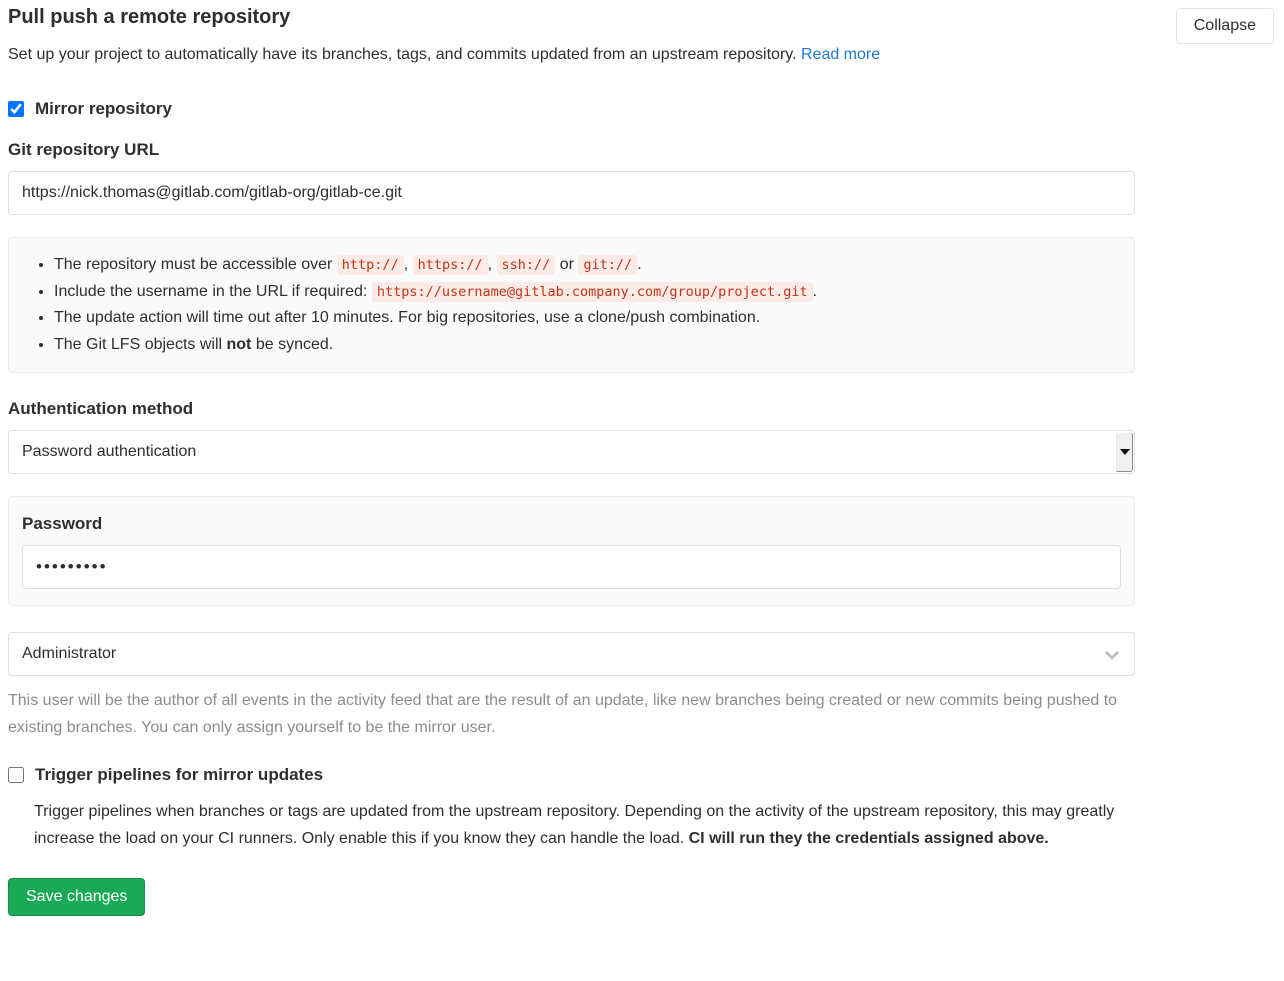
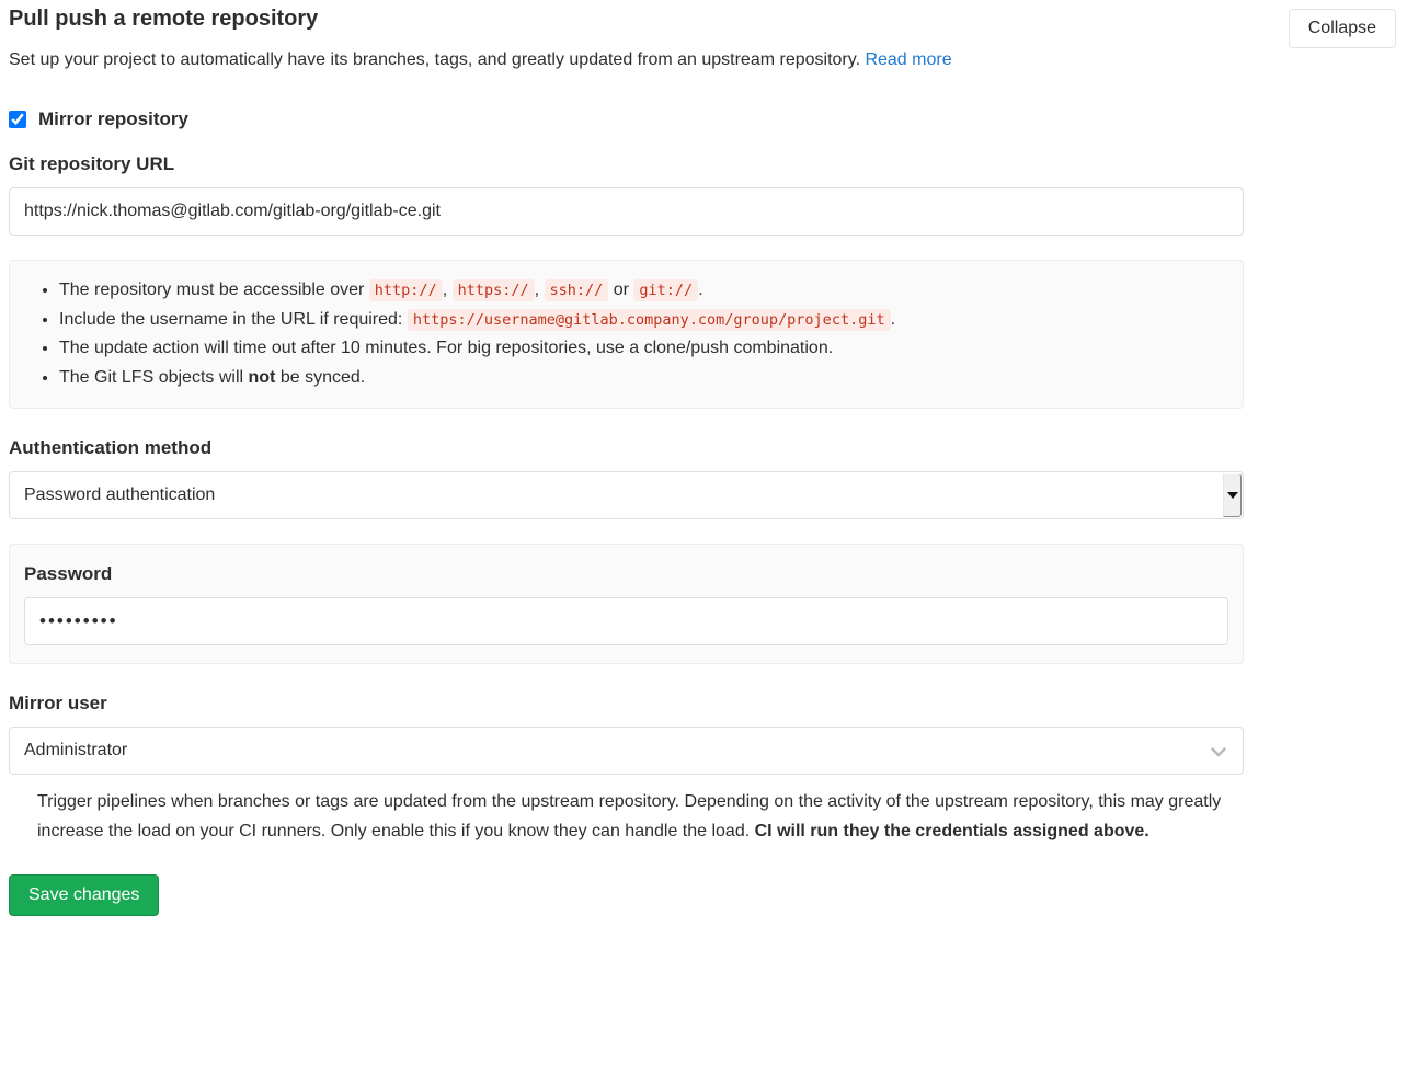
  Collapse
  Pull push a remote repository
- Set up your project to automatically have its branches, tags, and commits updated from an upstream repository. Read more
+ Set up your project to automatically have its branches, tags, and greatly updated from an upstream repository. Read more
  Mirror repository
  Git repository URL
  https://nick.thomas@gitlab.com/gitlab-org/gitlab-ce.git
  The repository must be accessible over http:// , https:// , ssh:// or git:// .
  Include the username in the URL if required: https://username@gitlab.company.com/group/project.git .
  The update action will time out after 10 minutes. For big repositories, use a clone/push combination.
  The Git LFS objects will not be synced.
  Authentication method
  Password authentication
  Password
  •••••••••
+ Mirror user
  Administrator
- This user will be the author of all events in the activity feed that are the result of an update, like new branches being created or new commits being pushed to existing branches. You can only assign yourself to be the mirror user.
- Trigger pipelines for mirror updates
  Trigger pipelines when branches or tags are updated from the upstream repository. Depending on the activity of the upstream repository, this may greatly increase the load on your CI runners. Only enable this if you know they can handle the load. CI will run they the credentials assigned above.
  Save changes
